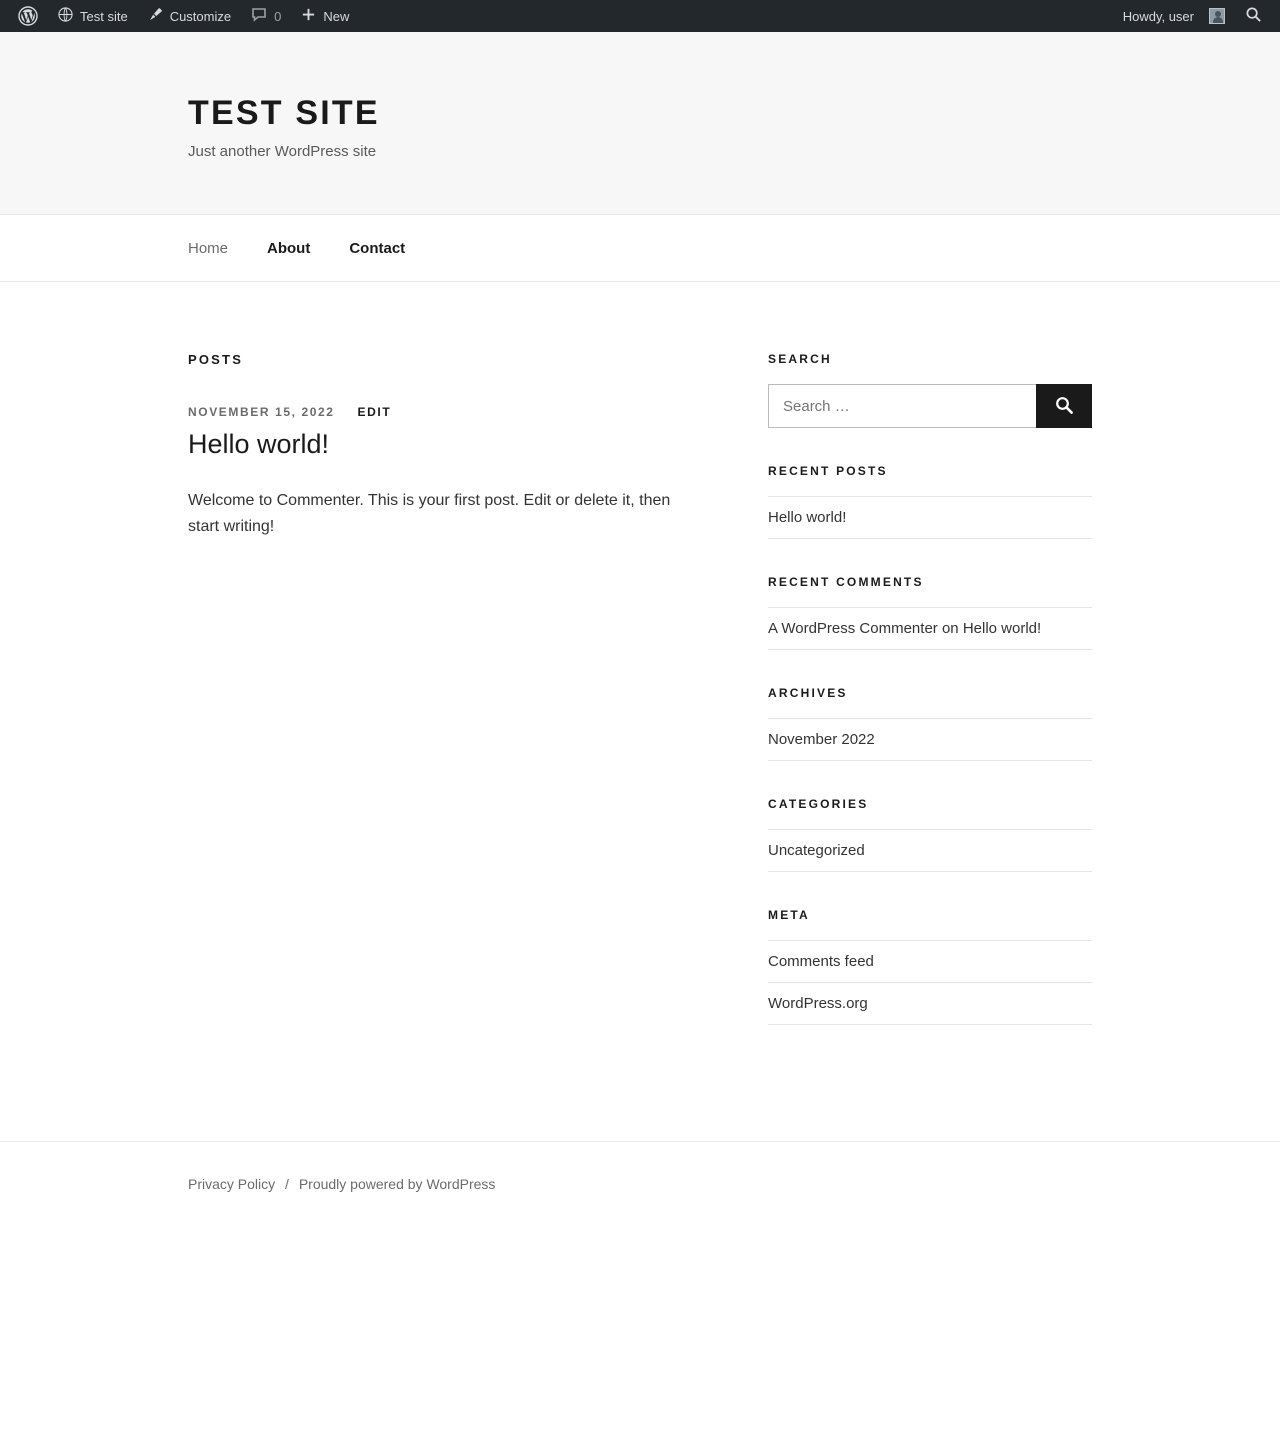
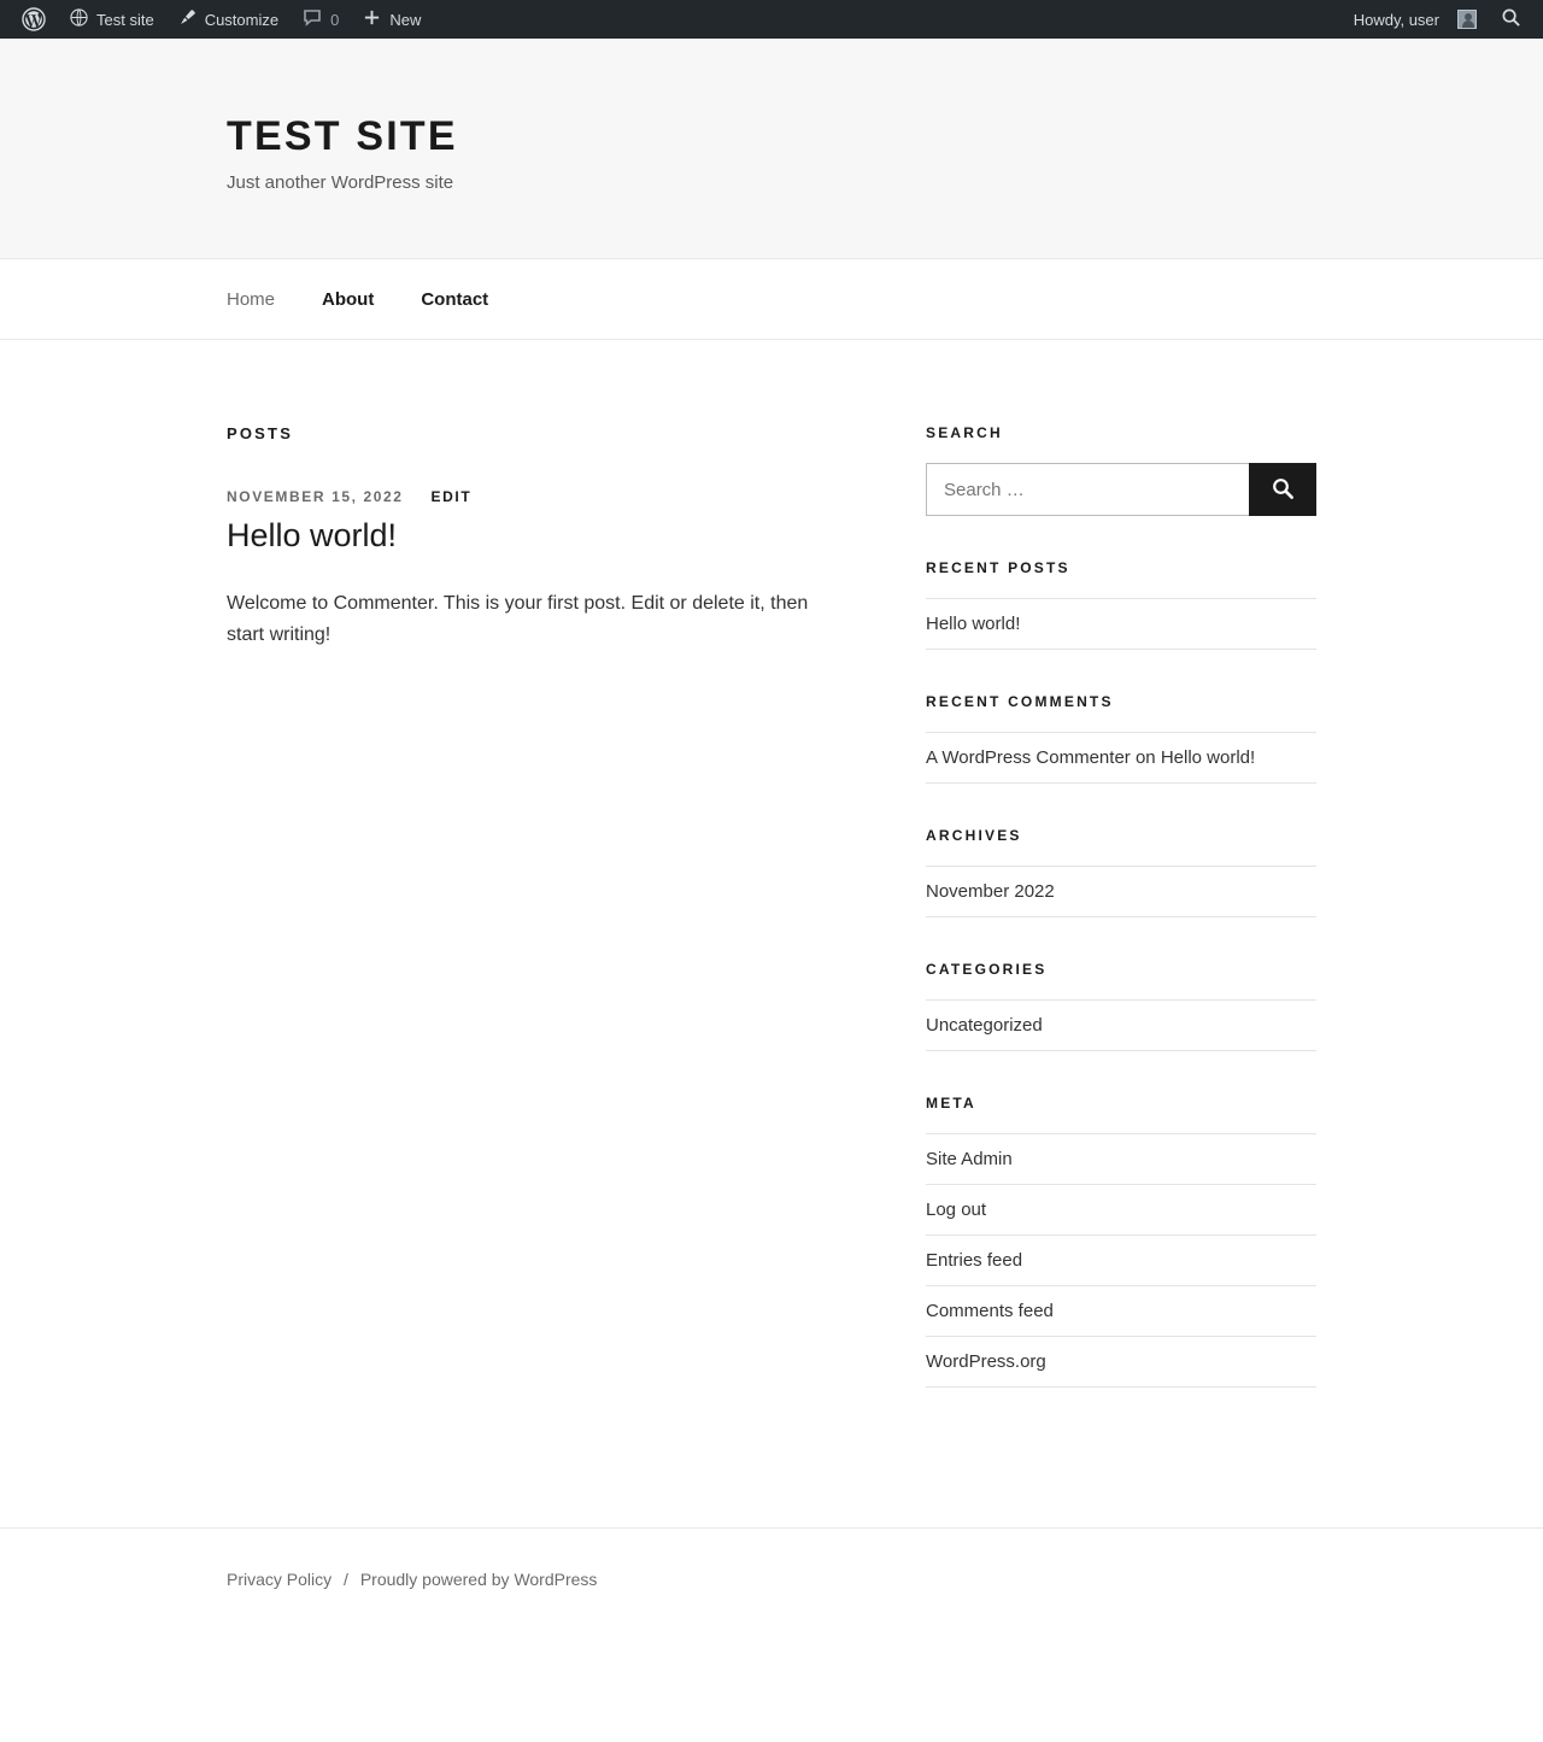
  Test site
  Customize
  0
  New
  Howdy, user
  TEST SITE
  Just another WordPress site
  Home
  About
  Contact
  POSTS
  NOVEMBER 15, 2022 EDIT
  Hello world!
  Welcome to Commenter. This is your first post. Edit or delete it, then start writing!
  SEARCH
  Search …
  RECENT POSTS
  Hello world!
  RECENT COMMENTS
  A WordPress Commenter on Hello world!
  ARCHIVES
  November 2022
  CATEGORIES
  Uncategorized
  META
+ Site Admin
+ Log out
+ Entries feed
  Comments feed
  WordPress.org
  Privacy Policy / Proudly powered by WordPress
